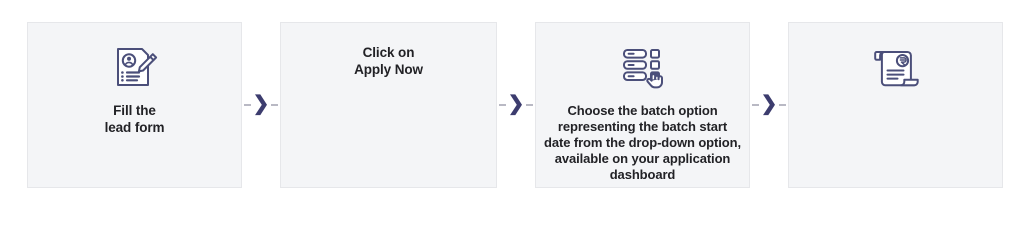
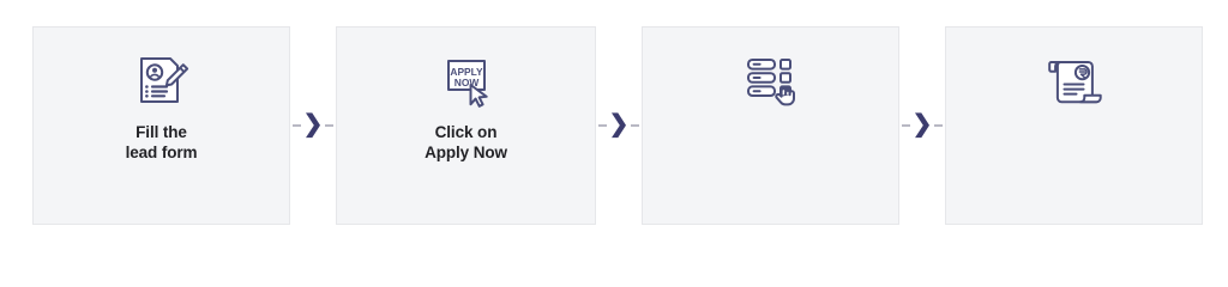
  Fill the
  lead form
  ❯
+ APPLY
+ NOW
  Click on
  Apply Now
  ❯
- Choose the batch option
- representing the batch start
- date from the drop-down option,
- available on your application
- dashboard
  ❯
